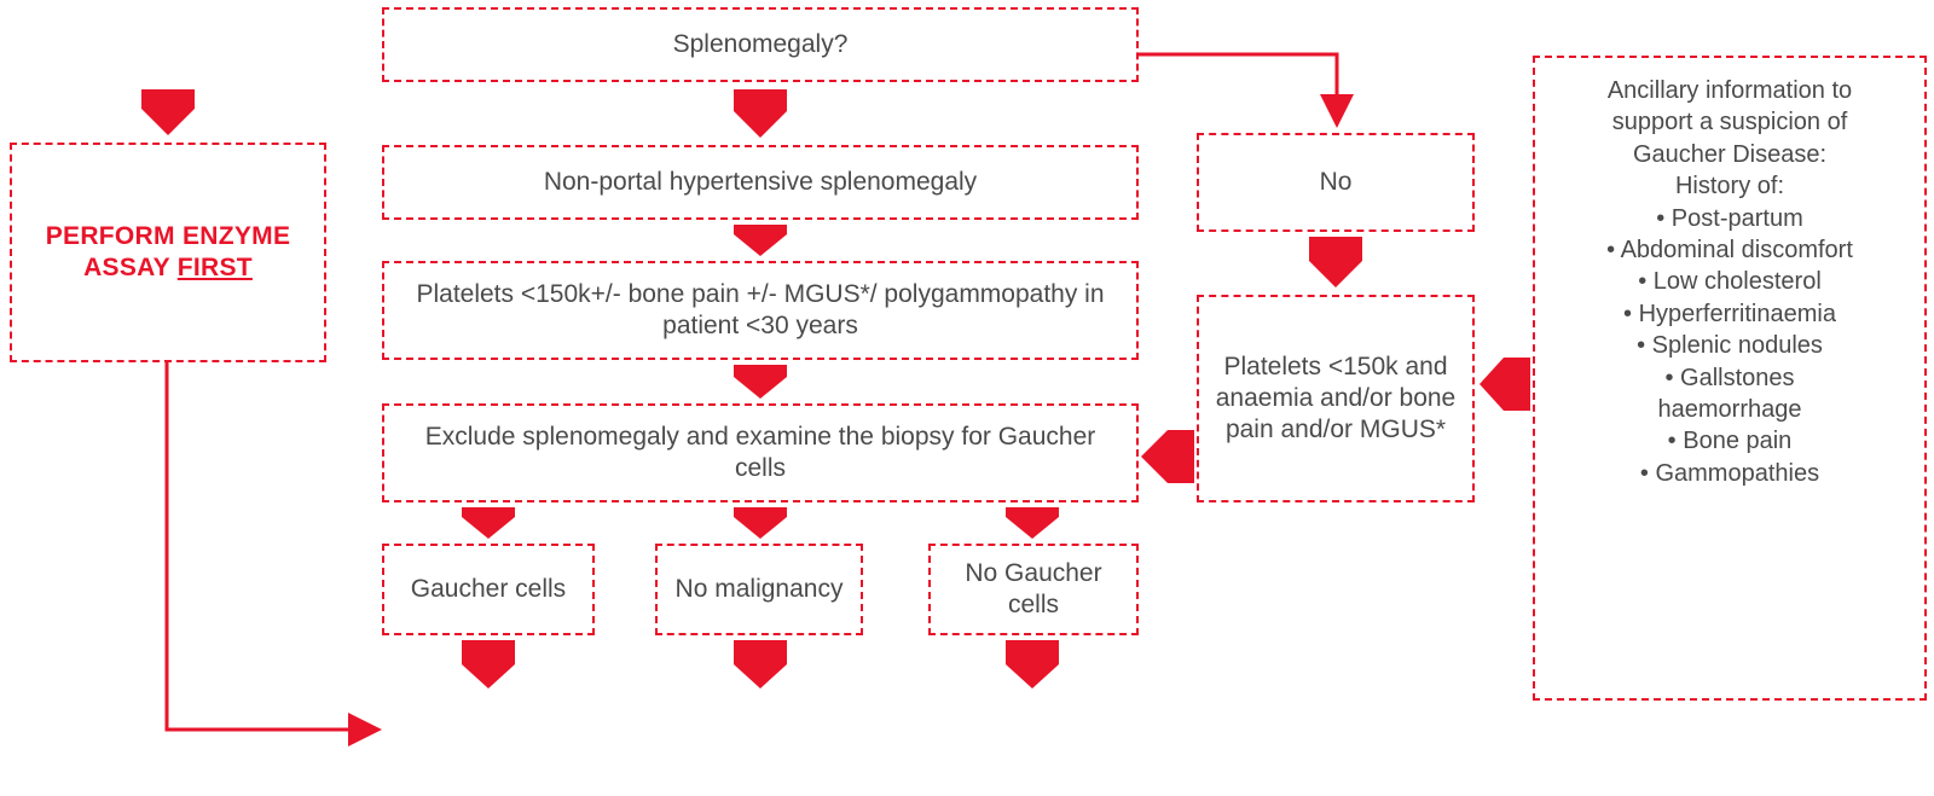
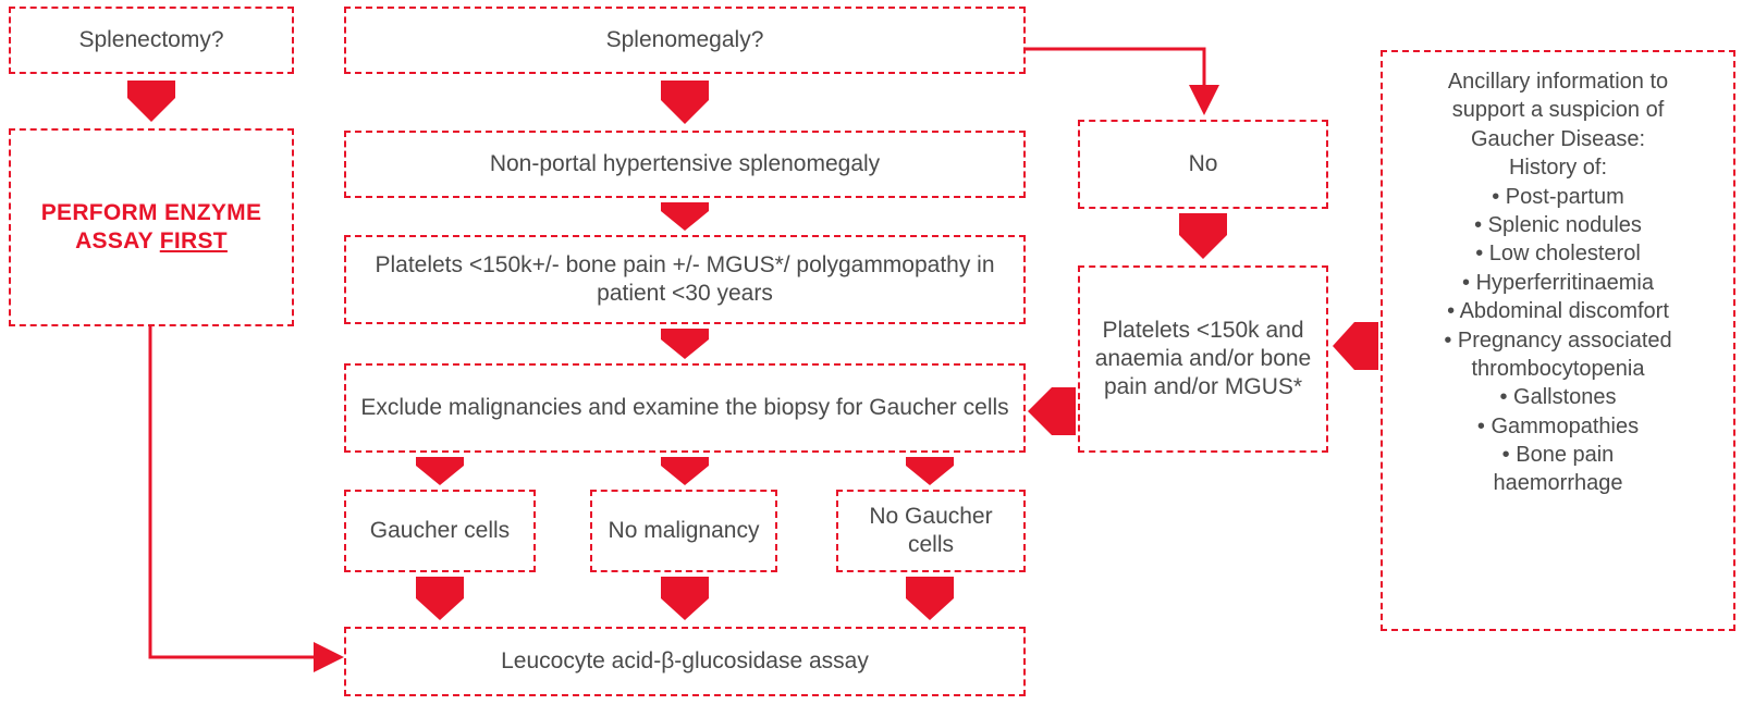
+ Splenectomy?
  PERFORM ENZYME ASSAY FIRST
  Splenomegaly?
  Non-portal hypertensive splenomegaly
  Platelets <150k+/- bone pain +/- MGUS*/ polygammopathy in patient <30 years
- Exclude splenomegaly and examine the biopsy for Gaucher cells
+ Exclude malignancies and examine the biopsy for Gaucher cells
  Gaucher cells
  No malignancy
  No Gaucher cells
+ Leucocyte acid-β-glucosidase assay
  No
  Platelets <150k and anaemia and/or bone pain and/or MGUS*
  Ancillary information to
  support a suspicion of
  Gaucher Disease:
  History of:
  • Post-partum
- • Abdominal discomfort
+ • Splenic nodules
  • Low cholesterol
  • Hyperferritinaemia
- • Splenic nodules
+ • Abdominal discomfort
+ • Pregnancy associated
+ thrombocytopenia
  • Gallstones
- haemorrhage
+ • Gammopathies
  • Bone pain
- • Gammopathies
+ haemorrhage
